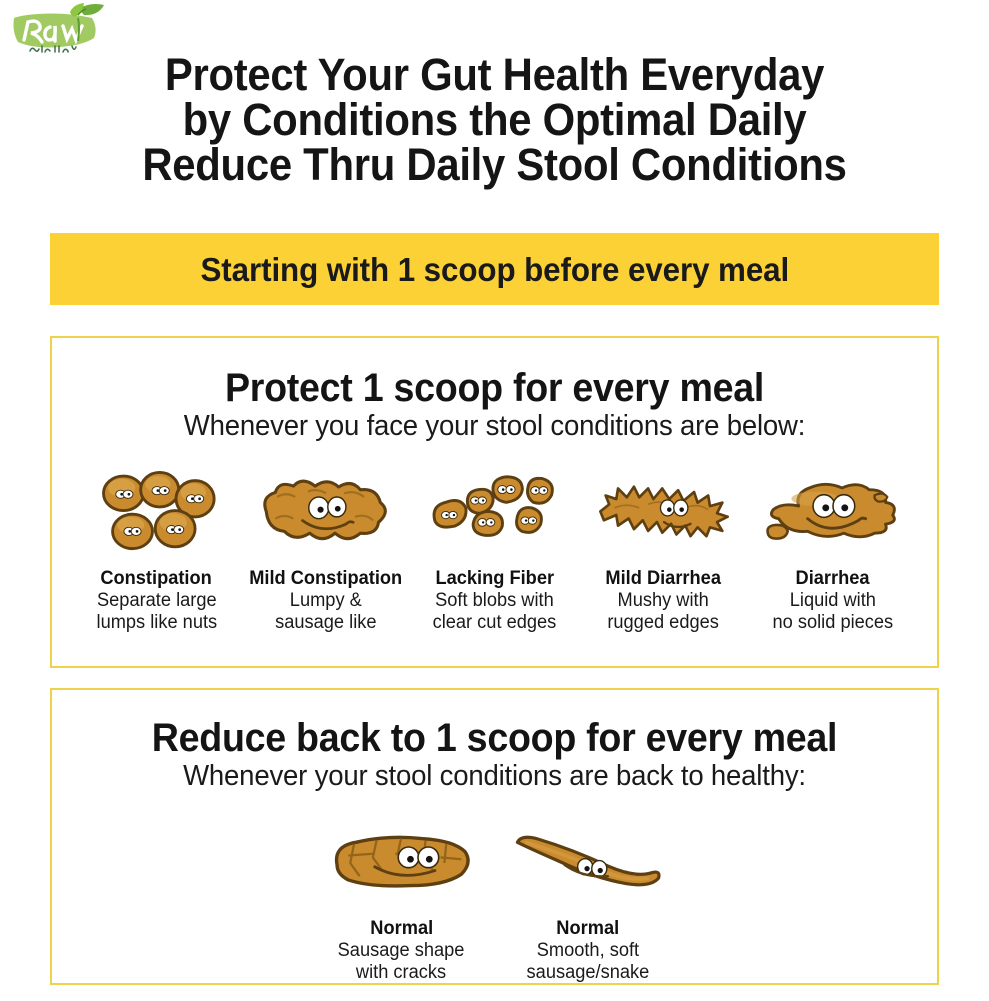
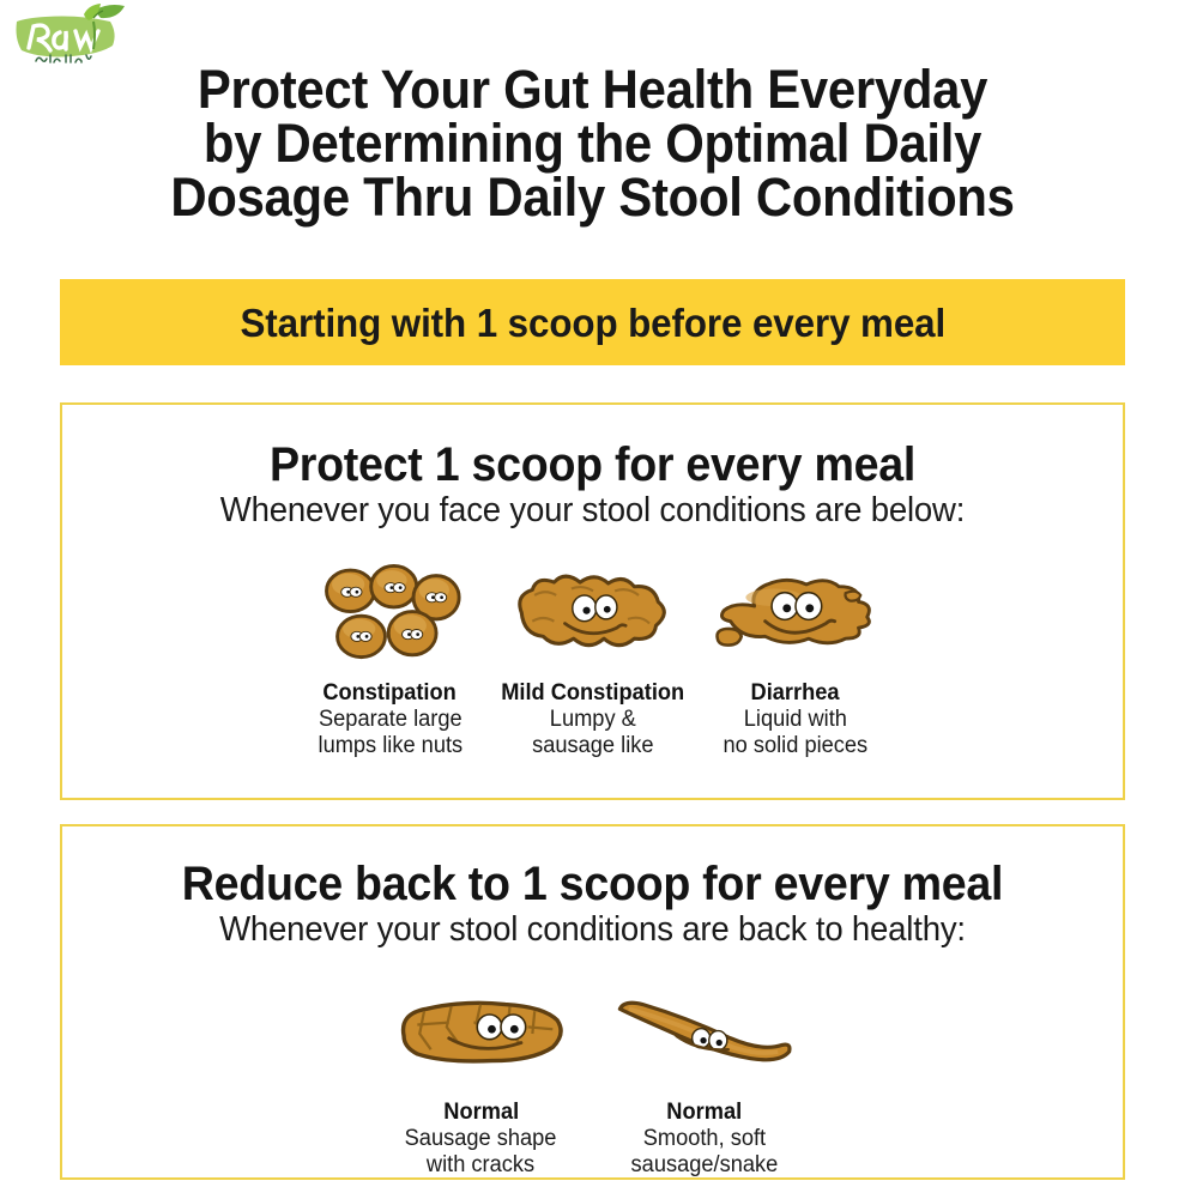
  Protect Your Gut Health Everyday
- by Conditions the Optimal Daily
+ by Determining the Optimal Daily
- Reduce Thru Daily Stool Conditions
+ Dosage Thru Daily Stool Conditions
  Starting with 1 scoop before every meal
  Protect 1 scoop for every meal
  Whenever you face your stool conditions are below:
  Constipation
  Separate large
  lumps like nuts
  Mild Constipation
  Lumpy &
  sausage like
- Lacking Fiber
- Soft blobs with
- clear cut edges
- Mild Diarrhea
- Mushy with
- rugged edges
  Diarrhea
  Liquid with
  no solid pieces
  Reduce back to 1 scoop for every meal
  Whenever your stool conditions are back to healthy:
  Normal
  Sausage shape
  with cracks
  Normal
  Smooth, soft
  sausage/snake
